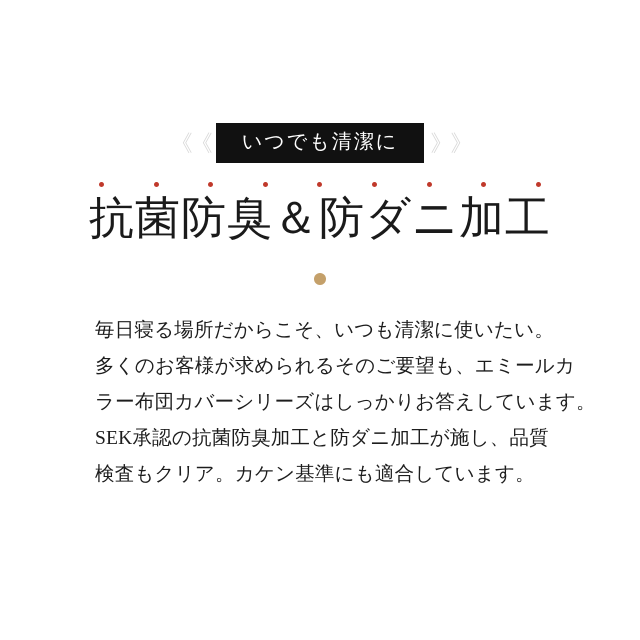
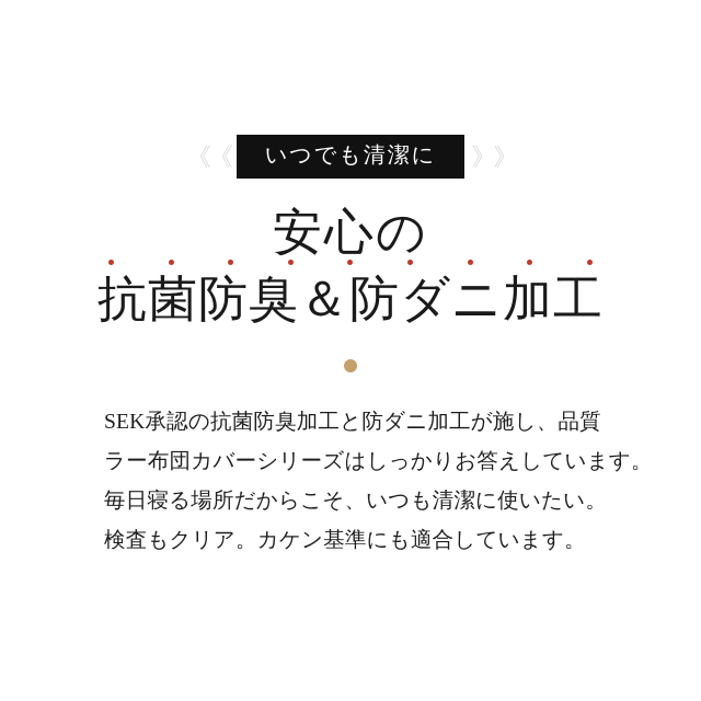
  《《
  いつでも清潔に
  》》
+ 安心の
  抗菌防臭＆防ダニ加工
- 毎日寝る場所だからこそ、いつも清潔に使いたい。
+ SEK承認の抗菌防臭加工と防ダニ加工が施し、品質
- 多くのお客様が求められるそのご要望も、エミールカ
  ラー布団カバーシリーズはしっかりお答えしています。
- SEK承認の抗菌防臭加工と防ダニ加工が施し、品質
+ 毎日寝る場所だからこそ、いつも清潔に使いたい。
  検査もクリア。カケン基準にも適合しています。
